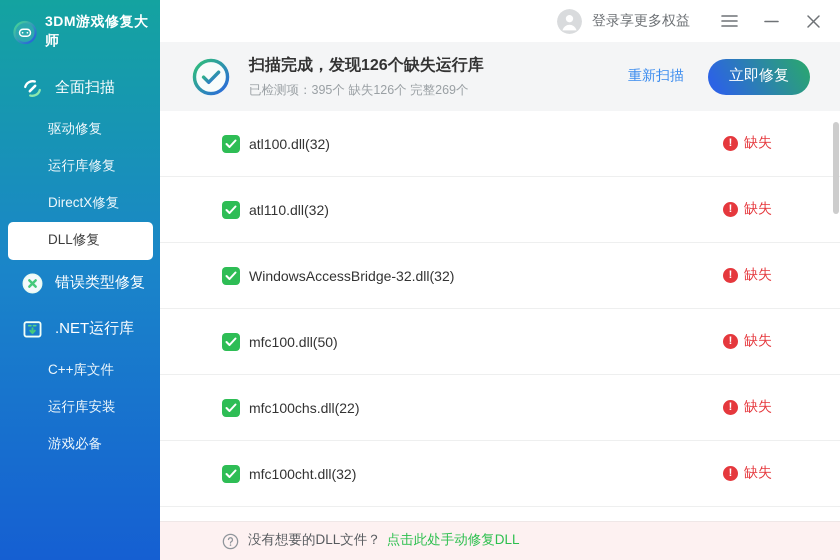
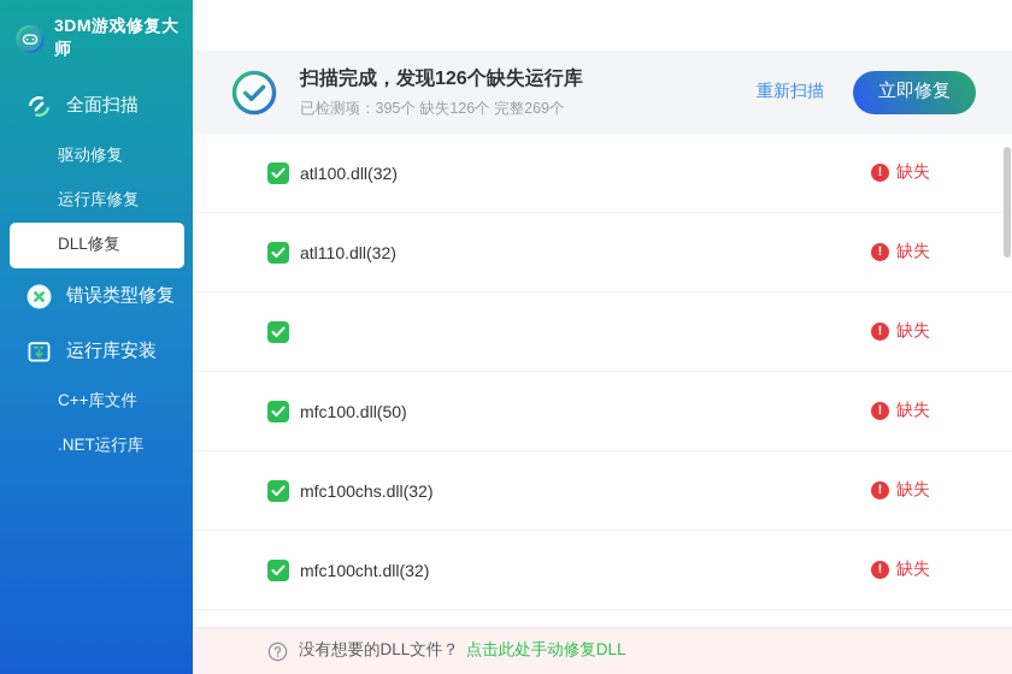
  3DM游戏修复大师
  全面扫描
  驱动修复
  运行库修复
- DirectX修复
  DLL修复
  错误类型修复
- .NET运行库
+ 运行库安装
  C++库文件
- 运行库安装
+ .NET运行库
- 游戏必备
- 登录享更多权益
  扫描完成，发现126个缺失运行库
  已检测项：395个 缺失126个 完整269个
  重新扫描
  立即修复
  atl100.dll(32)
  !
  缺失
  atl110.dll(32)
  !
  缺失
- WindowsAccessBridge-32.dll(32)
  !
  缺失
  mfc100.dll(50)
  !
  缺失
- mfc100chs.dll(22)
+ mfc100chs.dll(32)
  !
  缺失
  mfc100cht.dll(32)
  !
  缺失
  没有想要的DLL文件？
  点击此处手动修复DLL
